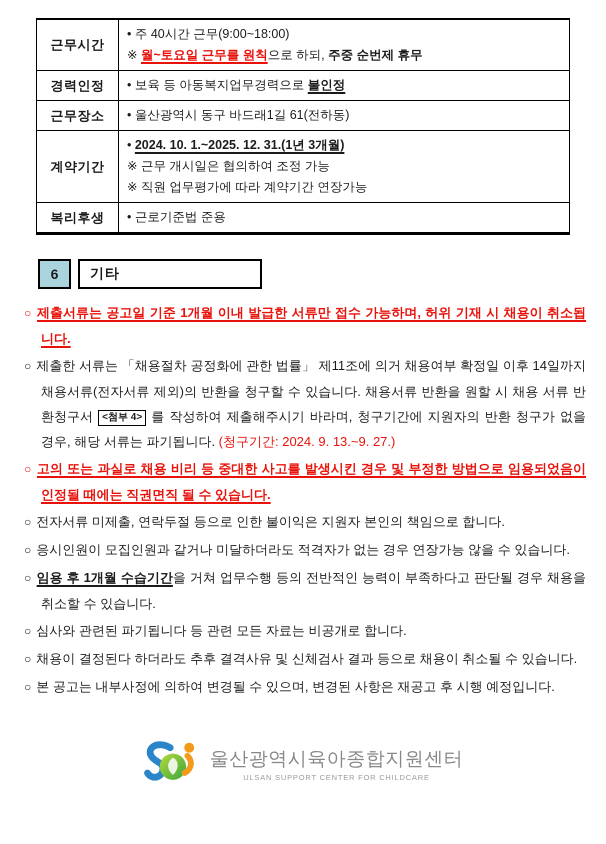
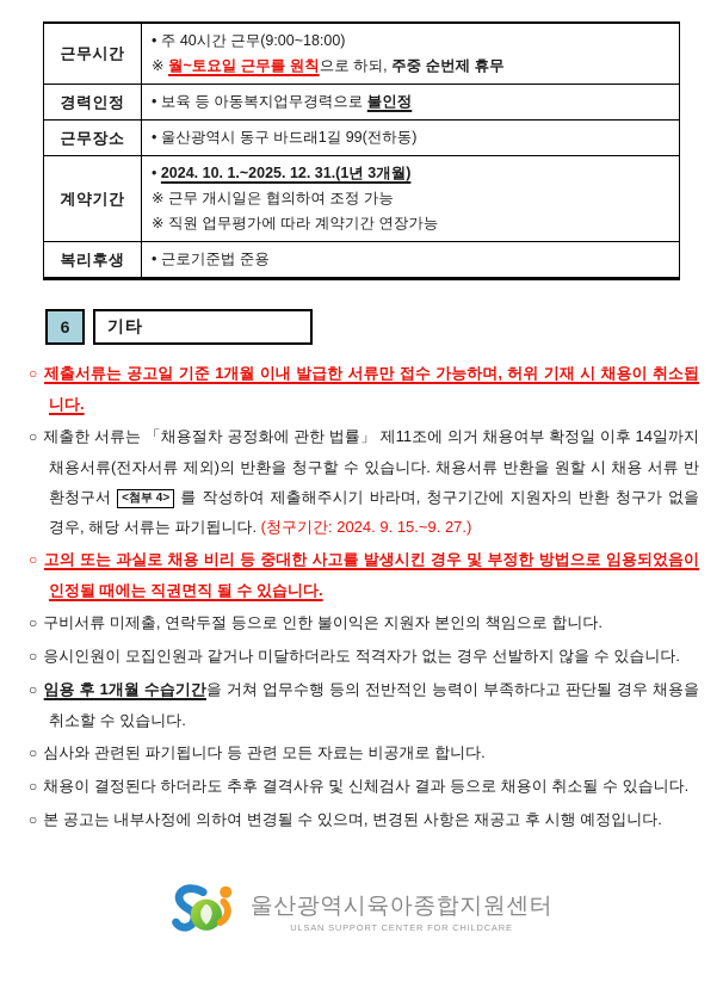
  근무시간
  • 주 40시간 근무(9:00~18:00)
  ※ 월~토요일 근무를 원칙으로 하되, 주중 순번제 휴무
  경력인정
  • 보육 등 아동복지업무경력으로 불인정
  근무장소
- • 울산광역시 동구 바드래1길 61(전하동)
+ • 울산광역시 동구 바드래1길 99(전하동)
  계약기간
  • 2024. 10. 1.~2025. 12. 31.(1년 3개월)
  ※ 근무 개시일은 협의하여 조정 가능
  ※ 직원 업무평가에 따라 계약기간 연장가능
  복리후생
  • 근로기준법 준용
  6
  기타
  ○ 제출서류는 공고일 기준 1개월 이내 발급한 서류만 접수 가능하며, 허위 기재 시 채용이 취소됩니다.
- ○ 제출한 서류는 「채용절차 공정화에 관한 법률」 제11조에 의거 채용여부 확정일 이후 14일까지 채용서류(전자서류 제외)의 반환을 청구할 수 있습니다. 채용서류 반환을 원할 시 채용 서류 반환청구서 <첨부 4> 를 작성하여 제출해주시기 바라며, 청구기간에 지원자의 반환 청구가 없을 경우, 해당 서류는 파기됩니다. (청구기간: 2024. 9. 13.~9. 27.)
+ ○ 제출한 서류는 「채용절차 공정화에 관한 법률」 제11조에 의거 채용여부 확정일 이후 14일까지 채용서류(전자서류 제외)의 반환을 청구할 수 있습니다. 채용서류 반환을 원할 시 채용 서류 반환청구서 <첨부 4> 를 작성하여 제출해주시기 바라며, 청구기간에 지원자의 반환 청구가 없을 경우, 해당 서류는 파기됩니다. (청구기간: 2024. 9. 15.~9. 27.)
  ○ 고의 또는 과실로 채용 비리 등 중대한 사고를 발생시킨 경우 및 부정한 방법으로 임용되었음이 인정될 때에는 직권면직 될 수 있습니다.
- ○ 전자서류 미제출, 연락두절 등으로 인한 불이익은 지원자 본인의 책임으로 합니다.
+ ○ 구비서류 미제출, 연락두절 등으로 인한 불이익은 지원자 본인의 책임으로 합니다.
- ○ 응시인원이 모집인원과 같거나 미달하더라도 적격자가 없는 경우 연장가능 않을 수 있습니다.
+ ○ 응시인원이 모집인원과 같거나 미달하더라도 적격자가 없는 경우 선발하지 않을 수 있습니다.
  ○ 임용 후 1개월 수습기간을 거쳐 업무수행 등의 전반적인 능력이 부족하다고 판단될 경우 채용을 취소할 수 있습니다.
  ○ 심사와 관련된 파기됩니다 등 관련 모든 자료는 비공개로 합니다.
  ○ 채용이 결정된다 하더라도 추후 결격사유 및 신체검사 결과 등으로 채용이 취소될 수 있습니다.
  ○ 본 공고는 내부사정에 의하여 변경될 수 있으며, 변경된 사항은 재공고 후 시행 예정입니다.
  울산광역시육아종합지원센터
  ULSAN SUPPORT CENTER FOR CHILDCARE
